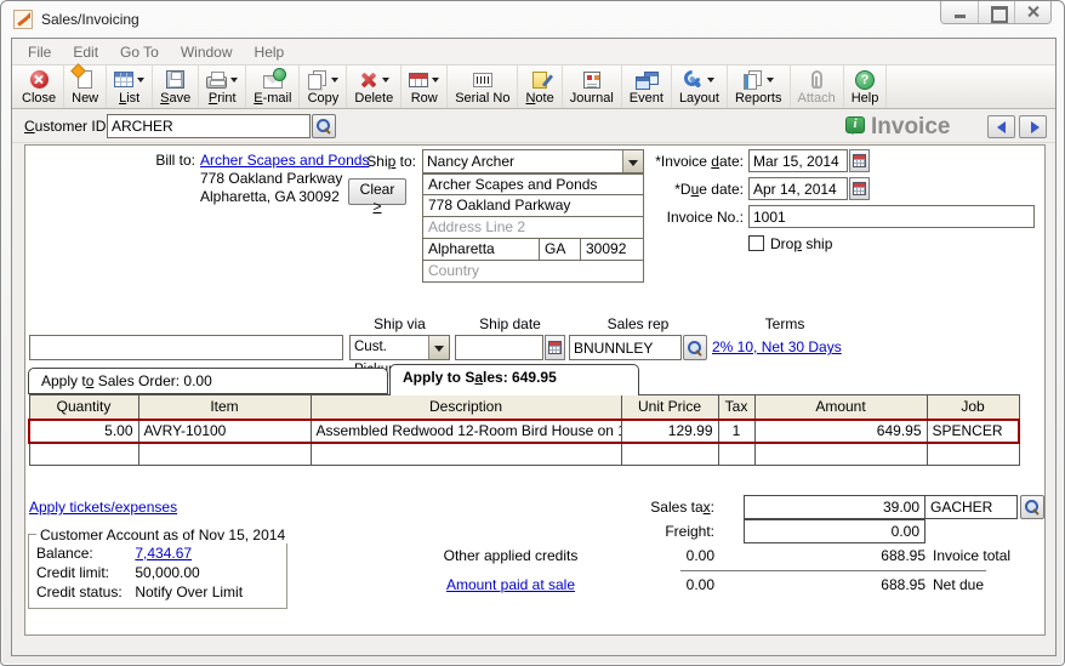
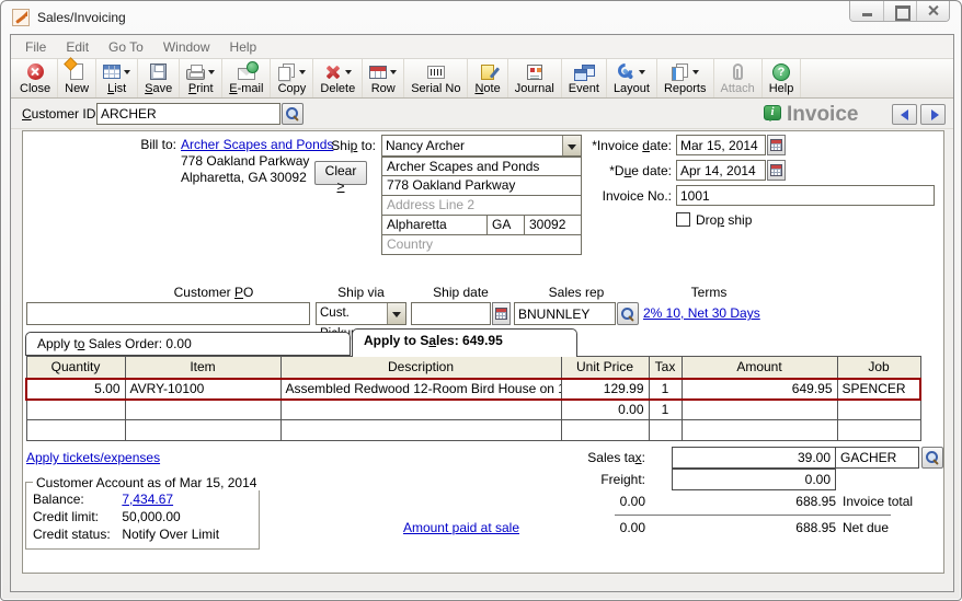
  Sales/Invoicing
  File
  Edit
  Go To
  Window
  Help
  Close
  New
  List
  Save
  Print
  E-mail
  Copy
  Delete
  Row
  Serial No
  Note
  Journal
  Event
  Layout
  Reports
  Attach
  Help
  Customer ID
  ARCHER
  Invoice
  Bill to:
  Archer Scapes and Ponds
  778 Oakland Parkway
  Alpharetta, GA 30092
  Ship to:
  Nancy Archer
  Clear >
  Archer Scapes and Ponds
  778 Oakland Parkway
  Address Line 2
  Alpharetta
  GA
  30092
  Country
  *Invoice date:
  Mar 15, 2014
  *Due date:
  Apr 14, 2014
  Invoice No.:
  1001
  Drop ship
+ Customer PO
  Ship via
  Ship date
  Sales rep
  Terms
  BNUNNLEY
  2% 10, Net 30 Days
  Apply to Sales Order: 0.00
  Apply to Sales: 649.95
  Quantity	Item	Description	Unit Price	Tax	Amount	Job
  5.00	AVRY-10100	Assembled Redwood 12-Room Bird House on	129.99	1	649.95	SPENCER
+ 			0.00	1
  Apply tickets/expenses
  Sales tax:
  39.00
  GACHER
  Freight:
  0.00
- Other applied credits
  0.00
  688.95
  Invoice total
  Amount paid at sale
  0.00
  688.95
  Net due
- Customer Account as of Nov 15, 2014
+ Customer Account as of Mar 15, 2014
  Balance: 7,434.67
  Credit limit: 50,000.00
  Credit status: Notify Over Limit
